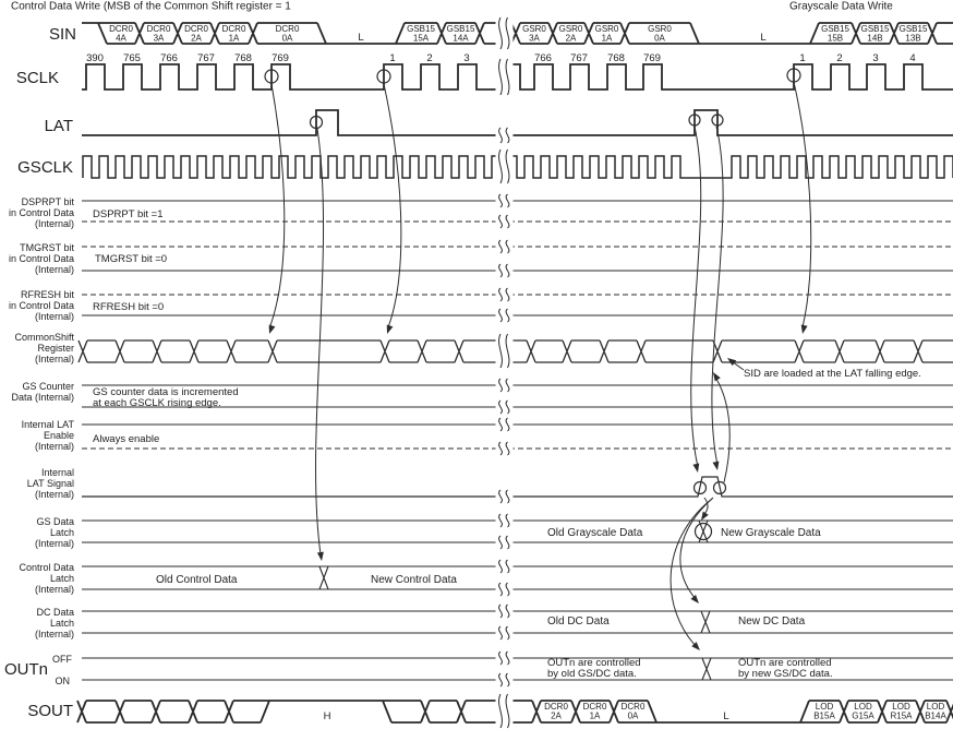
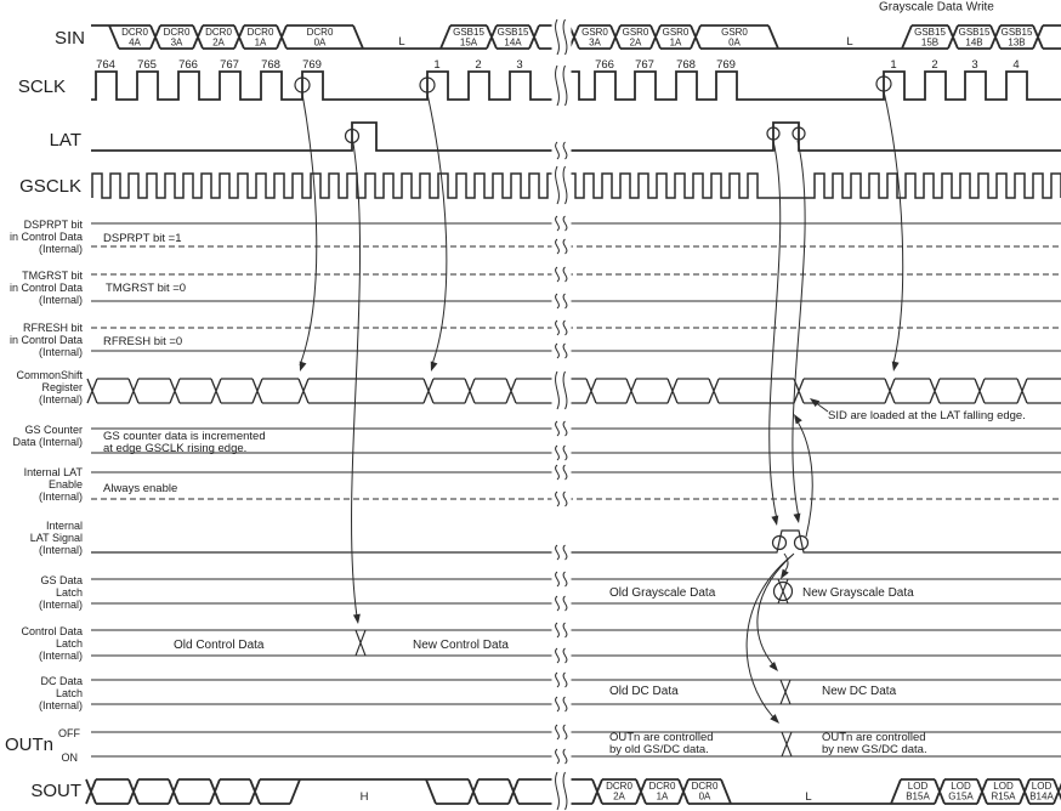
- Control Data Write (MSB of the Common Shift register = 1
  Grayscale Data Write
  DCR0
  4A
  DCR0
  3A
  DCR0
  2A
  DCR0
  1A
  DCR0
  0A
  L
  GSB15
  15A
  GSB15
  14A
  GSR0
  3A
  GSR0
  2A
  GSR0
  1A
  GSR0
  0A
  L
  GSB15
  15B
  GSB15
  14B
  GSB15
  13B
  SIN
- 390
+ 764
  765
  766
  767
  768
  769
  1
  2
  3
  766
  767
  768
  769
  1
  2
  3
  4
  SCLK
  LAT
  GSCLK
  DSPRPT bit =1
  TMGRST bit =0
  RFRESH bit =0
  Always enable
  GS counter data is incremented
- at each GSCLK rising edge.
+ at edge GSCLK rising edge.
  Old Grayscale Data
  New Grayscale Data
  Old Control Data
  New Control Data
  Old DC Data
  New DC Data
  OUTn are controlled
  by old GS/DC data.
  OUTn are controlled
  by new GS/DC data.
  OUTn
  OFF
  ON
  H
  DCR0
  2A
  DCR0
  1A
  DCR0
  0A
  L
  LOD
  B15A
  LOD
  G15A
  LOD
  R15A
  LOD
  B14A
  SOUT
  DSPRPT bit
  in Control Data
  (Internal)
  TMGRST bit
  in Control Data
  (Internal)
  RFRESH bit
  in Control Data
  (Internal)
  CommonShift
  Register
  (Internal)
  GS Counter
  Data (Internal)
  Internal LAT
  Enable
  (Internal)
  Internal
  LAT Signal
  (Internal)
  GS Data
  Latch
  (Internal)
  Control Data
  Latch
  (Internal)
  DC Data
  Latch
  (Internal)
  SID are loaded at the LAT falling edge.
